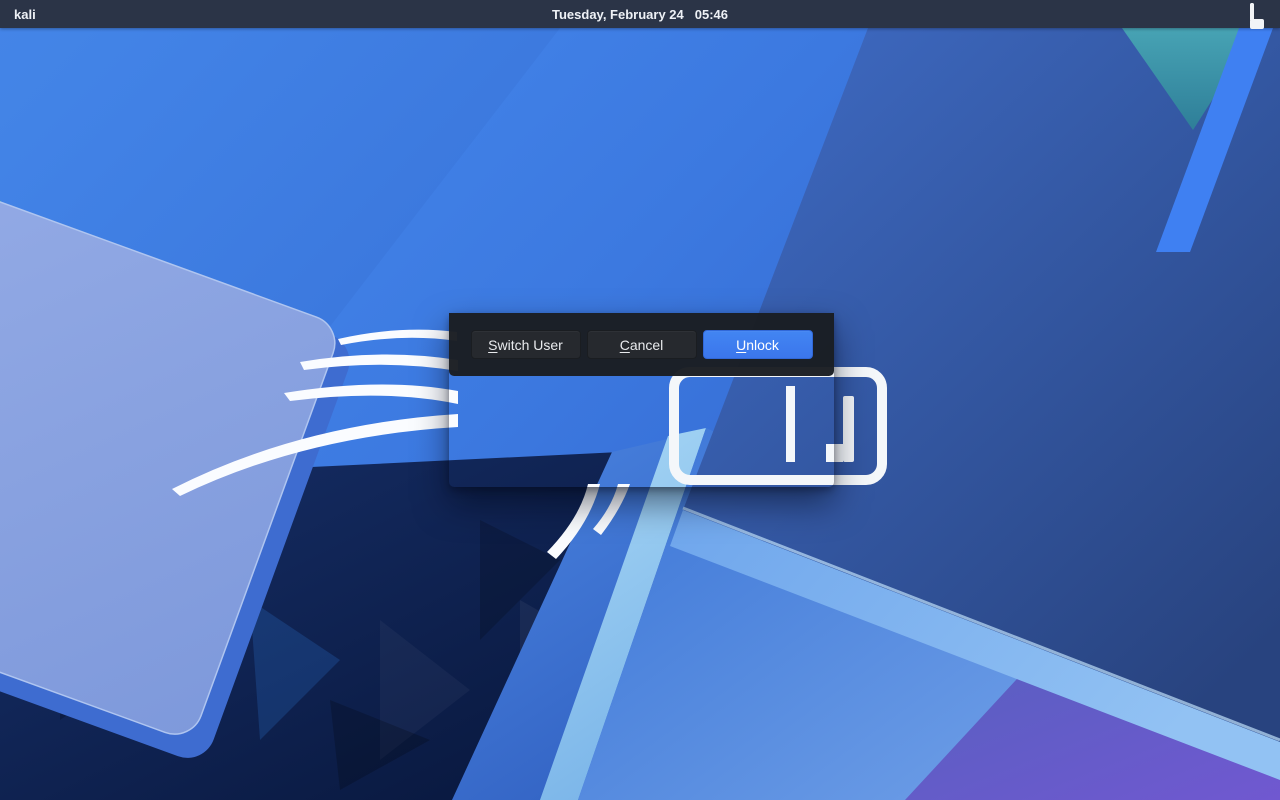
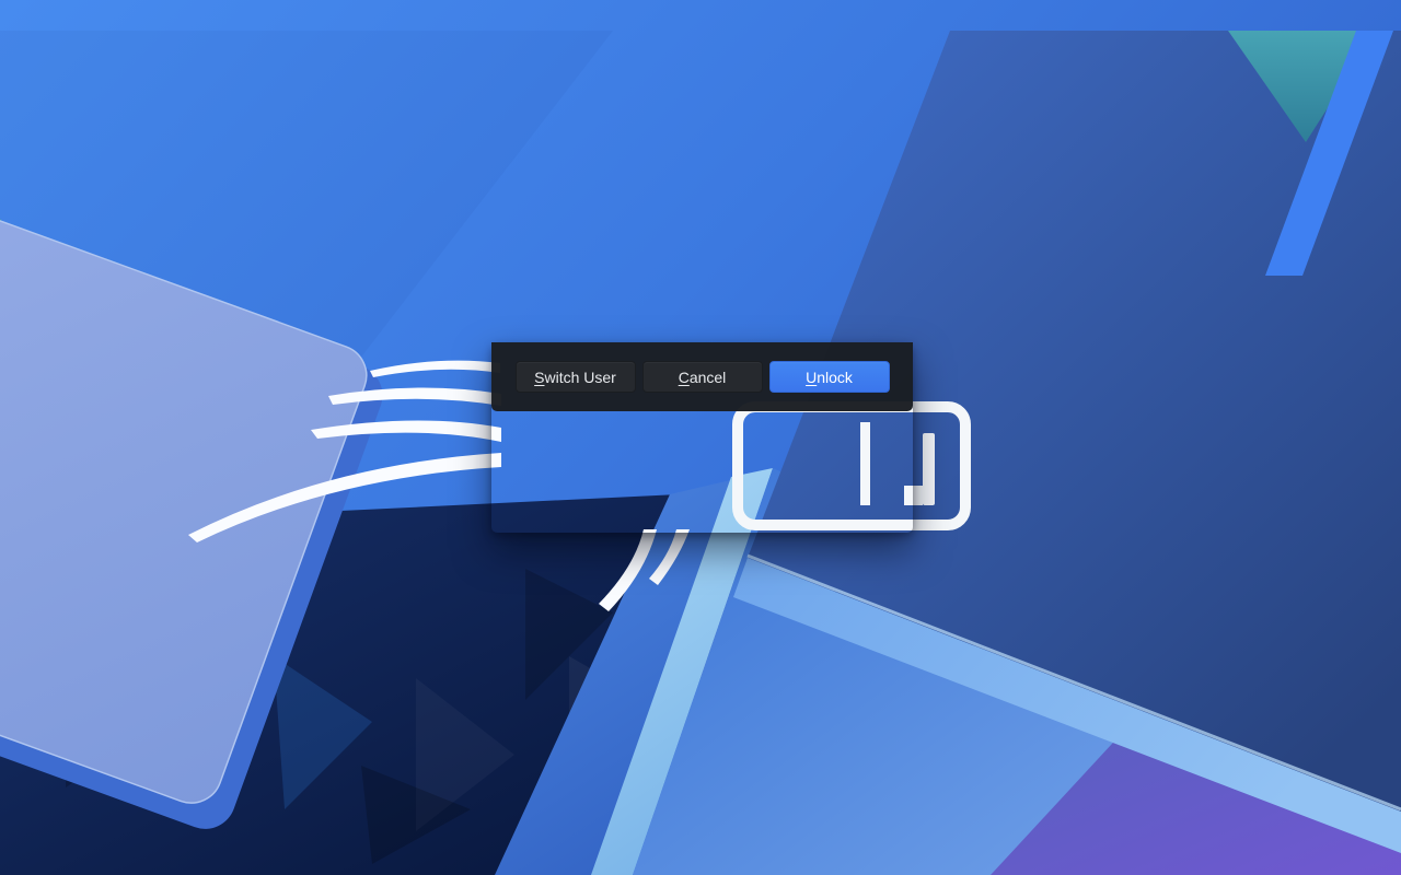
- kali
- Tuesday, February 24
- 05:46
  Switch User
  Cancel
  Unlock
